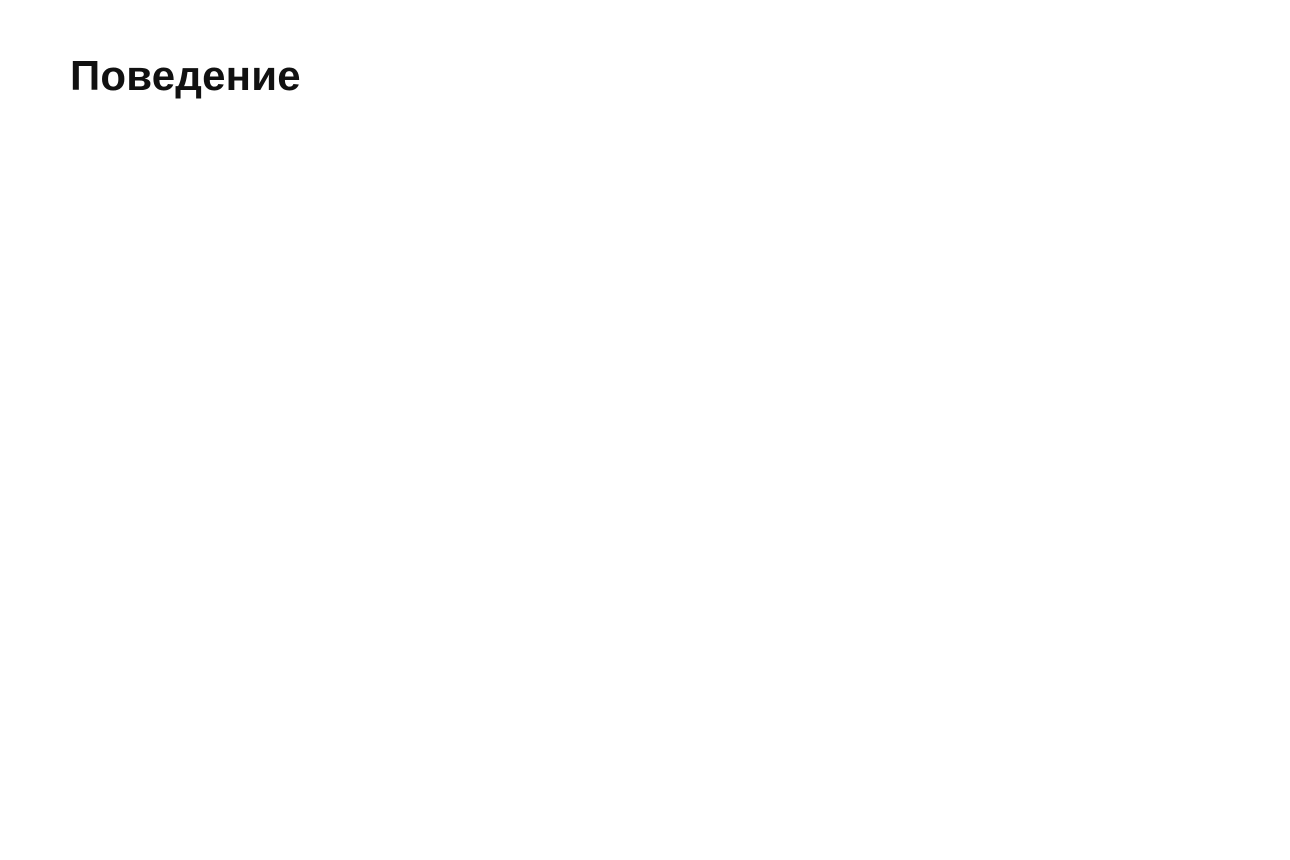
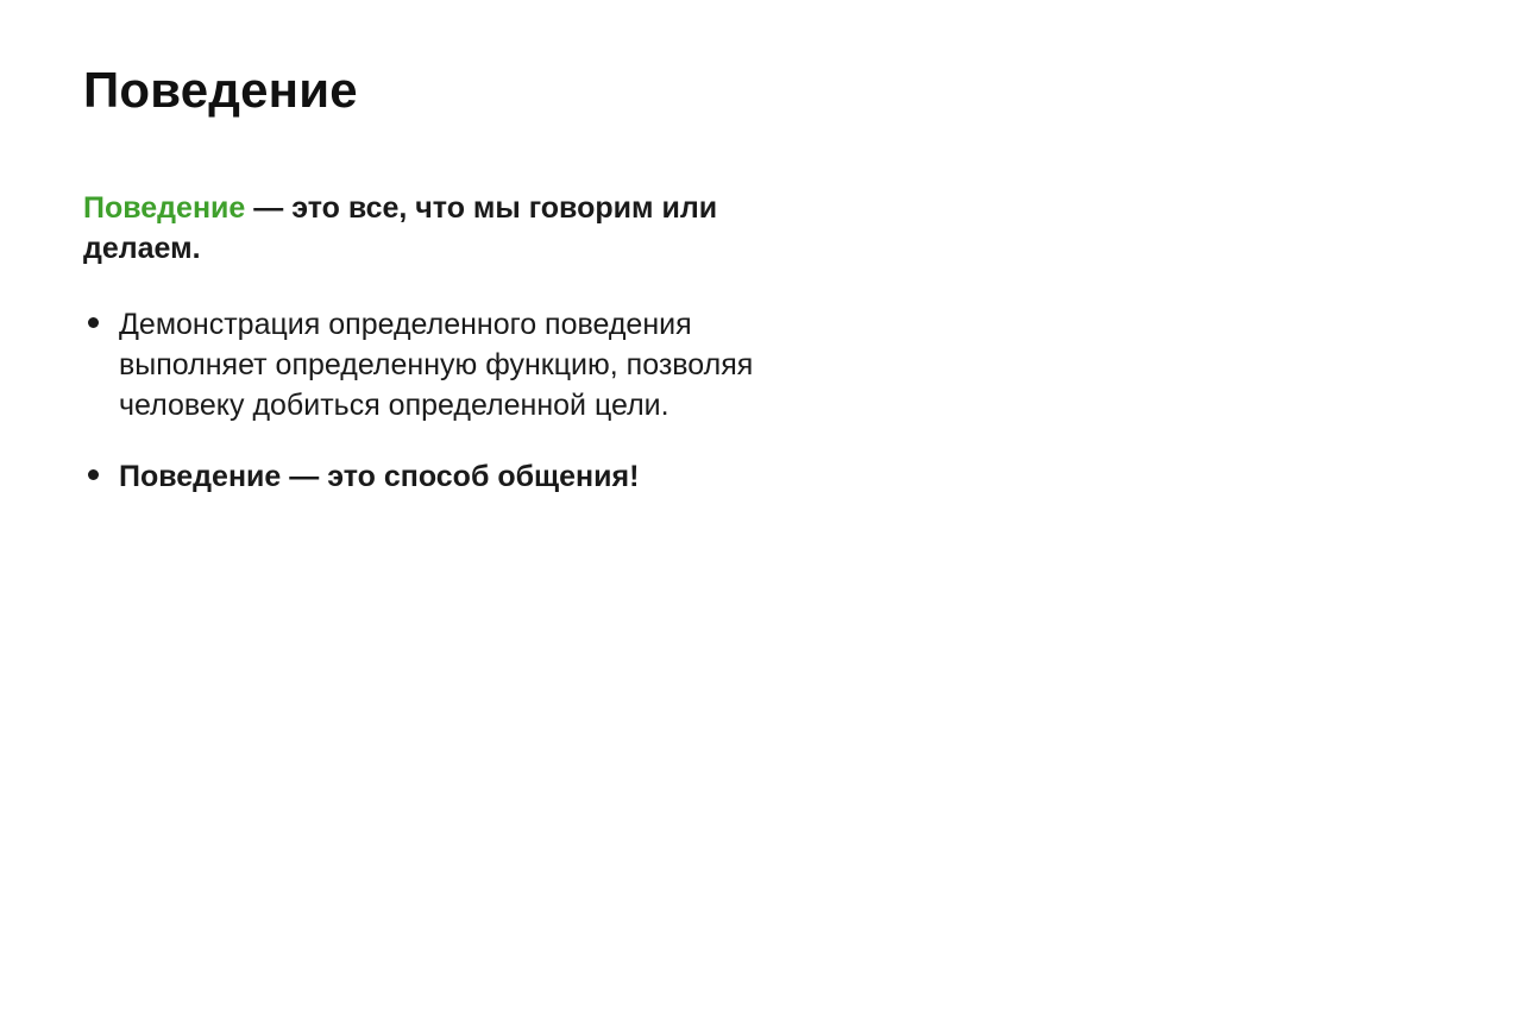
  Поведение
+ Поведение — это все, что мы говорим или делаем.
+ Демонстрация определенного поведения выполняет определенную функцию, позволяя человеку добиться определенной цели.
+ Поведение — это способ общения!
